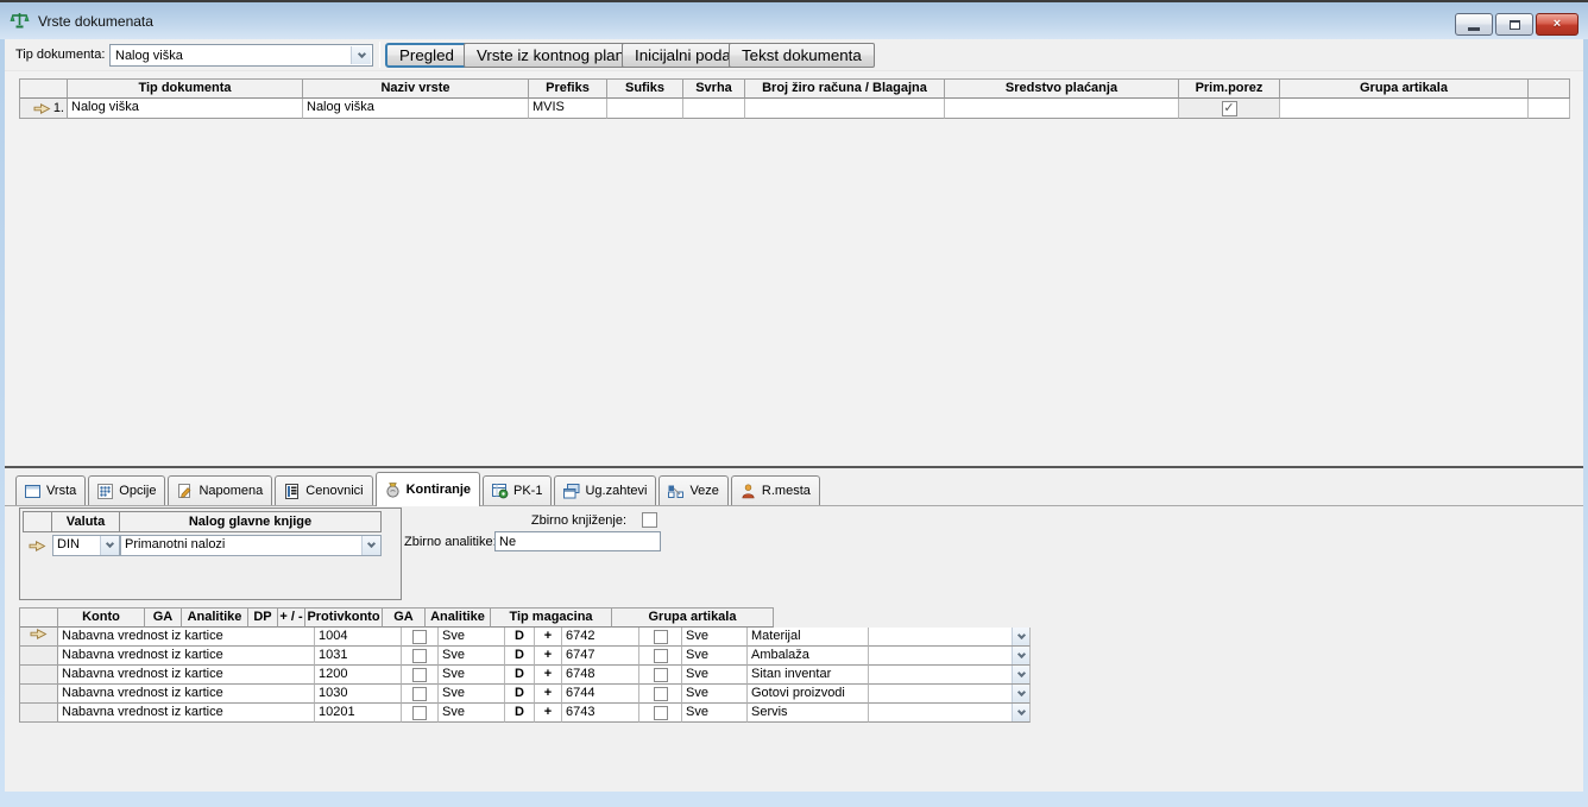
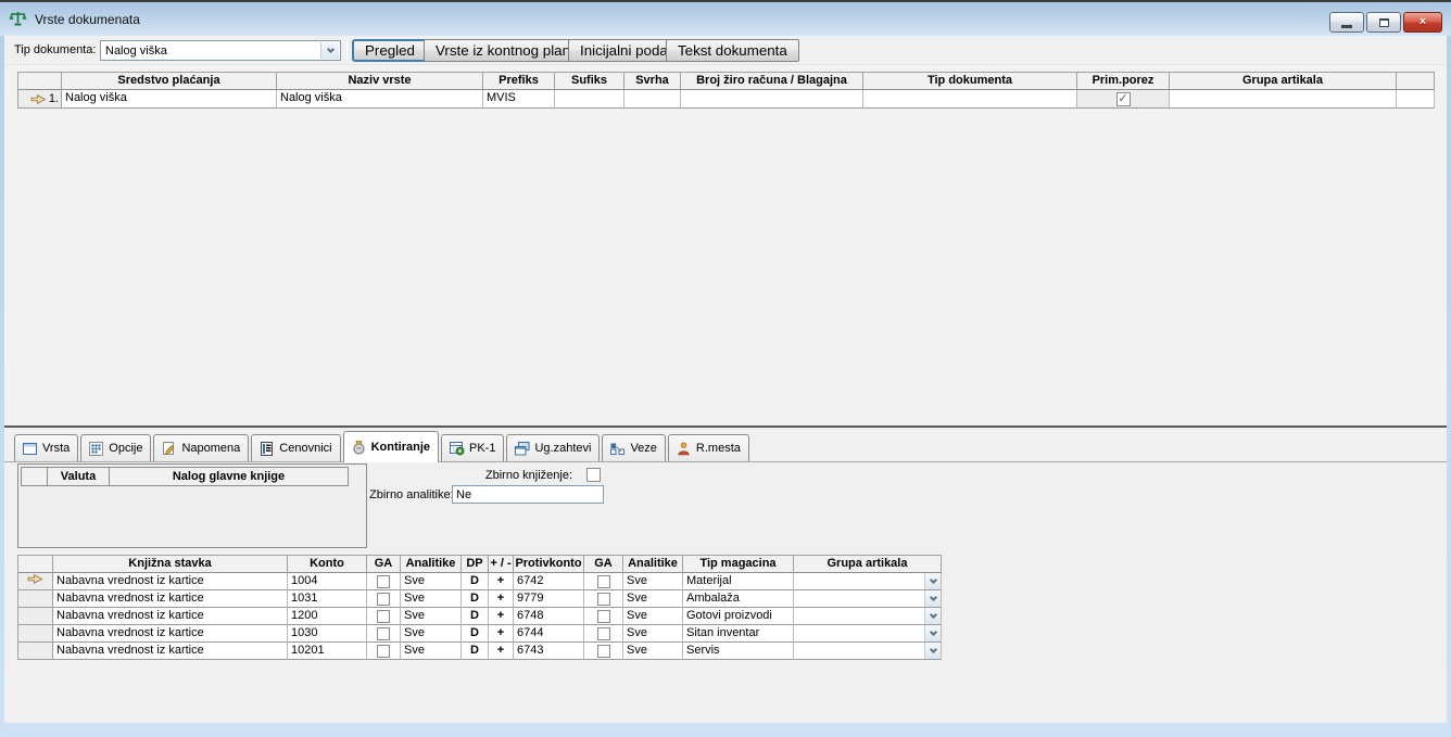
  Vrste dokumenata
  ×
  Tip dokumenta:
  Nalog viška
  Pregled
  Vrste iz kontnog plan
  Inicijalni poda
  Tekst dokumenta
- Tip dokumenta
+ Sredstvo plaćanja
  Naziv vrste
  Prefiks
  Sufiks
  Svrha
  Broj žiro računa / Blagajna
- Sredstvo plaćanja
+ Tip dokumenta
  Prim.porez
  Grupa artikala
  1.
  Nalog viška
  Nalog viška
  MVIS
  Vrsta
  Opcije
  Napomena
  Cenovnici
  Kontiranje
  PK-1
  Ug.zahtevi
  Veze
  R.mesta
  Valuta
  Nalog glavne knjige
- DIN
- Primanotni nalozi
  Zbirno knjiženje:
  Zbirno analitike
  Ne
+ Knjižna stavka
  Konto
  GA
  Analitike
  DP
  + / -
  Protivkonto
  GA
  Analitike
  Tip magacina
  Grupa artikala
  Nabavna vrednost iz kartice
  1004
  Sve
  D
  +
  6742
  Sve
  Materijal
  Nabavna vrednost iz kartice
  1031
  Sve
  D
  +
- 6747
+ 9779
  Sve
  Ambalaža
  Nabavna vrednost iz kartice
  1200
  Sve
  D
  +
  6748
  Sve
- Sitan inventar
+ Gotovi proizvodi
  Nabavna vrednost iz kartice
  1030
  Sve
  D
  +
  6744
  Sve
- Gotovi proizvodi
+ Sitan inventar
  Nabavna vrednost iz kartice
  10201
  Sve
  D
  +
  6743
  Sve
  Servis
